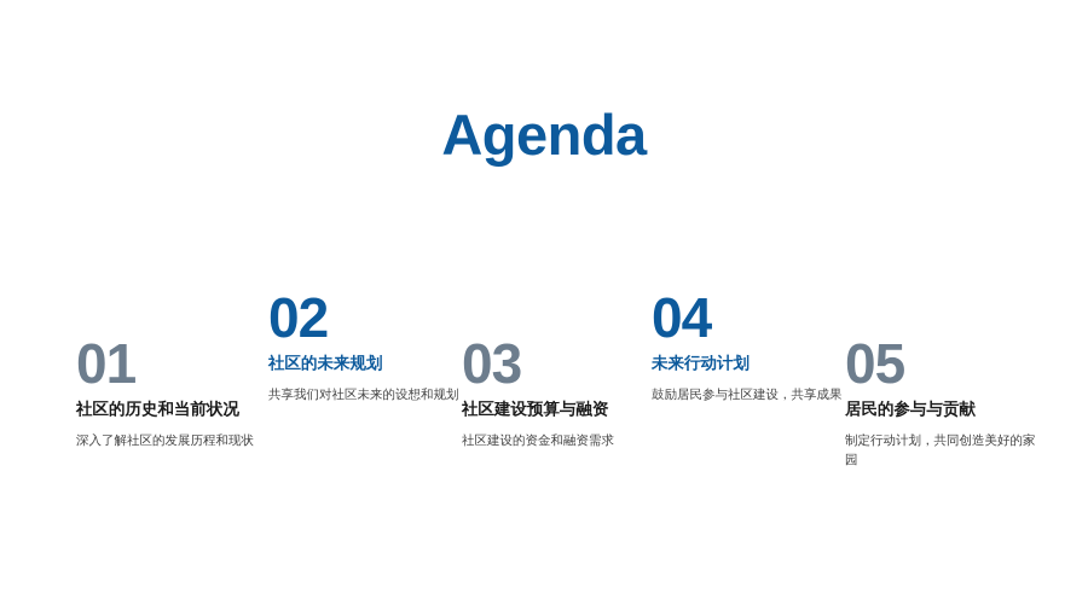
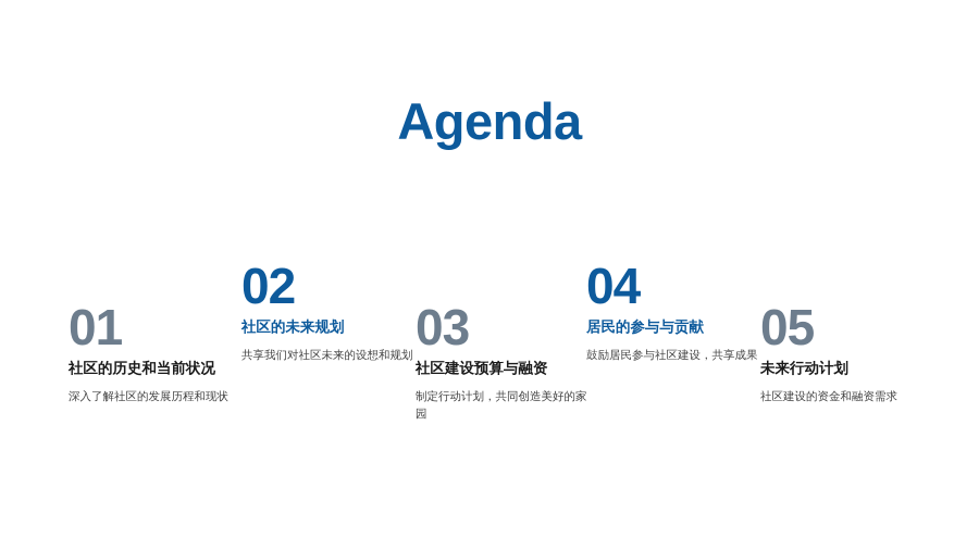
  Agenda
  01
  社区的历史和当前状况
  深入了解社区的发展历程和现状
  02
  社区的未来规划
  共享我们对社区未来的设想和规划
  03
  社区建设预算与融资
- 社区建设的资金和融资需求
+ 制定行动计划，共同创造美好的家园
  04
- 未来行动计划
+ 居民的参与与贡献
  鼓励居民参与社区建设，共享成果
  05
- 居民的参与与贡献
+ 未来行动计划
- 制定行动计划，共同创造美好的家园
+ 社区建设的资金和融资需求
